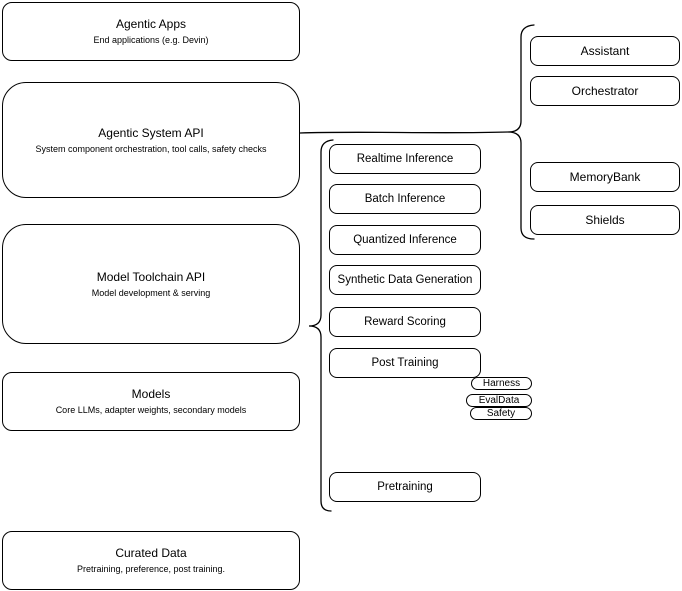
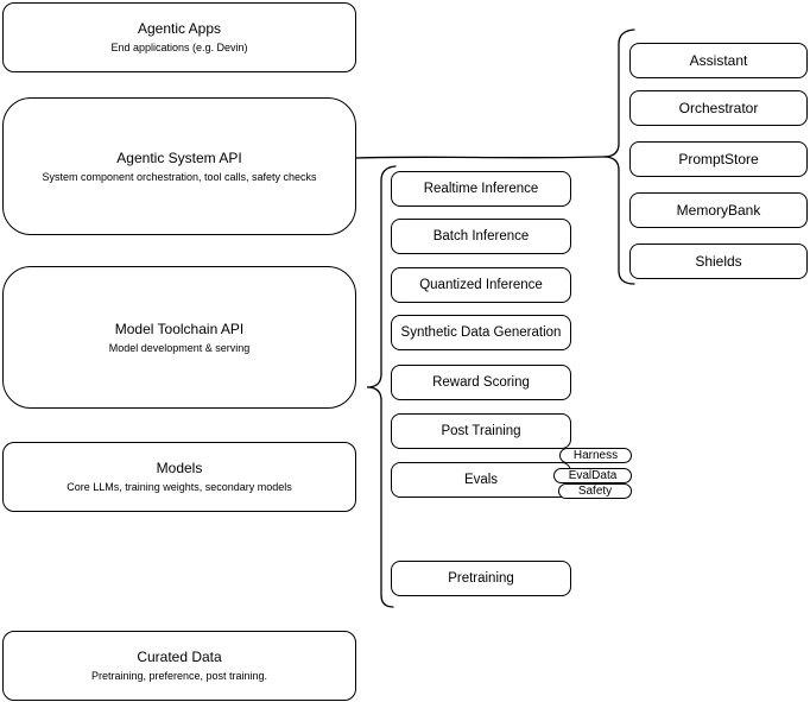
  Agentic Apps
  End applications (e.g. Devin)
  Agentic System API
  System component orchestration, tool calls, safety checks
  Model Toolchain API
  Model development & serving
  Models
- Core LLMs, adapter weights, secondary models
+ Core LLMs, training weights, secondary models
  Curated Data
  Pretraining, preference, post training.
  Realtime Inference
  Batch Inference
  Quantized Inference
  Synthetic Data Generation
  Reward Scoring
  Post Training
+ Evals
  Pretraining
  Harness
  EvalData
  Safety
  Assistant
  Orchestrator
+ PromptStore
  MemoryBank
  Shields
